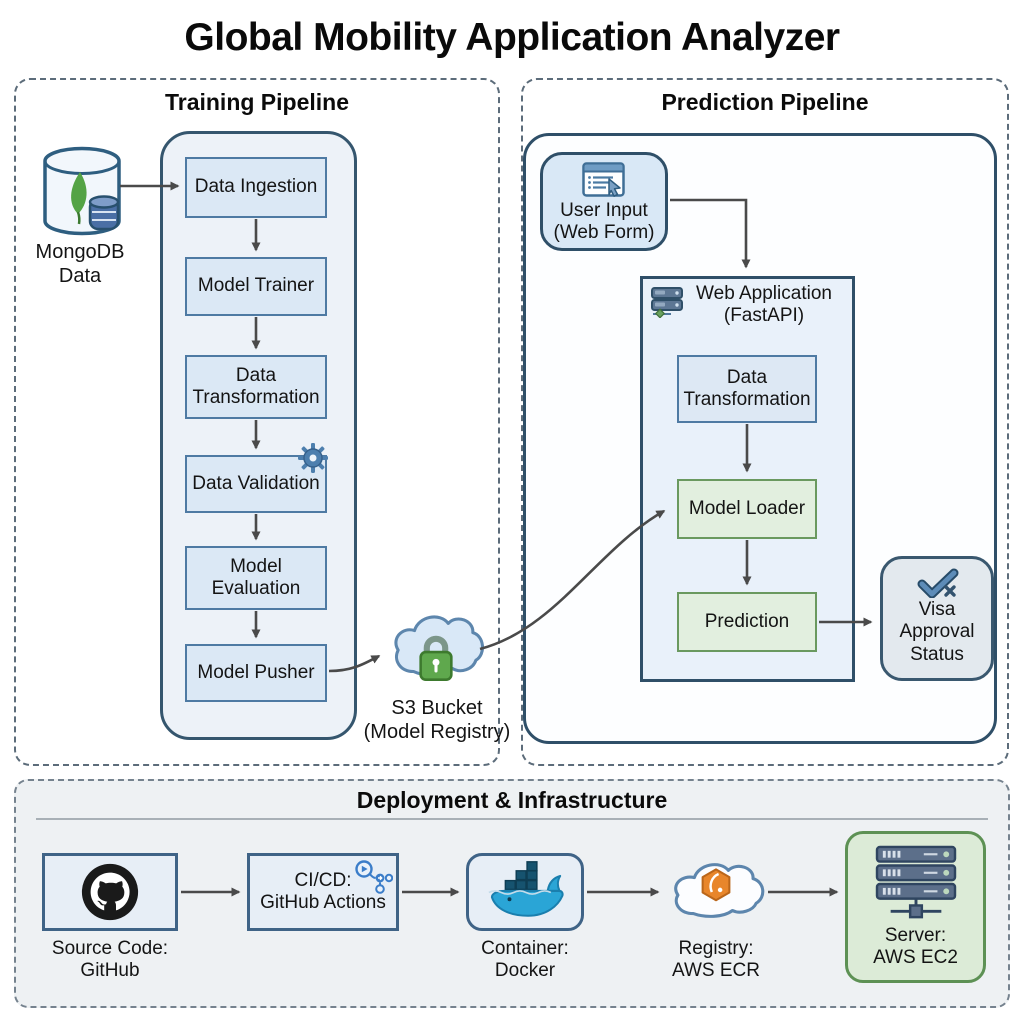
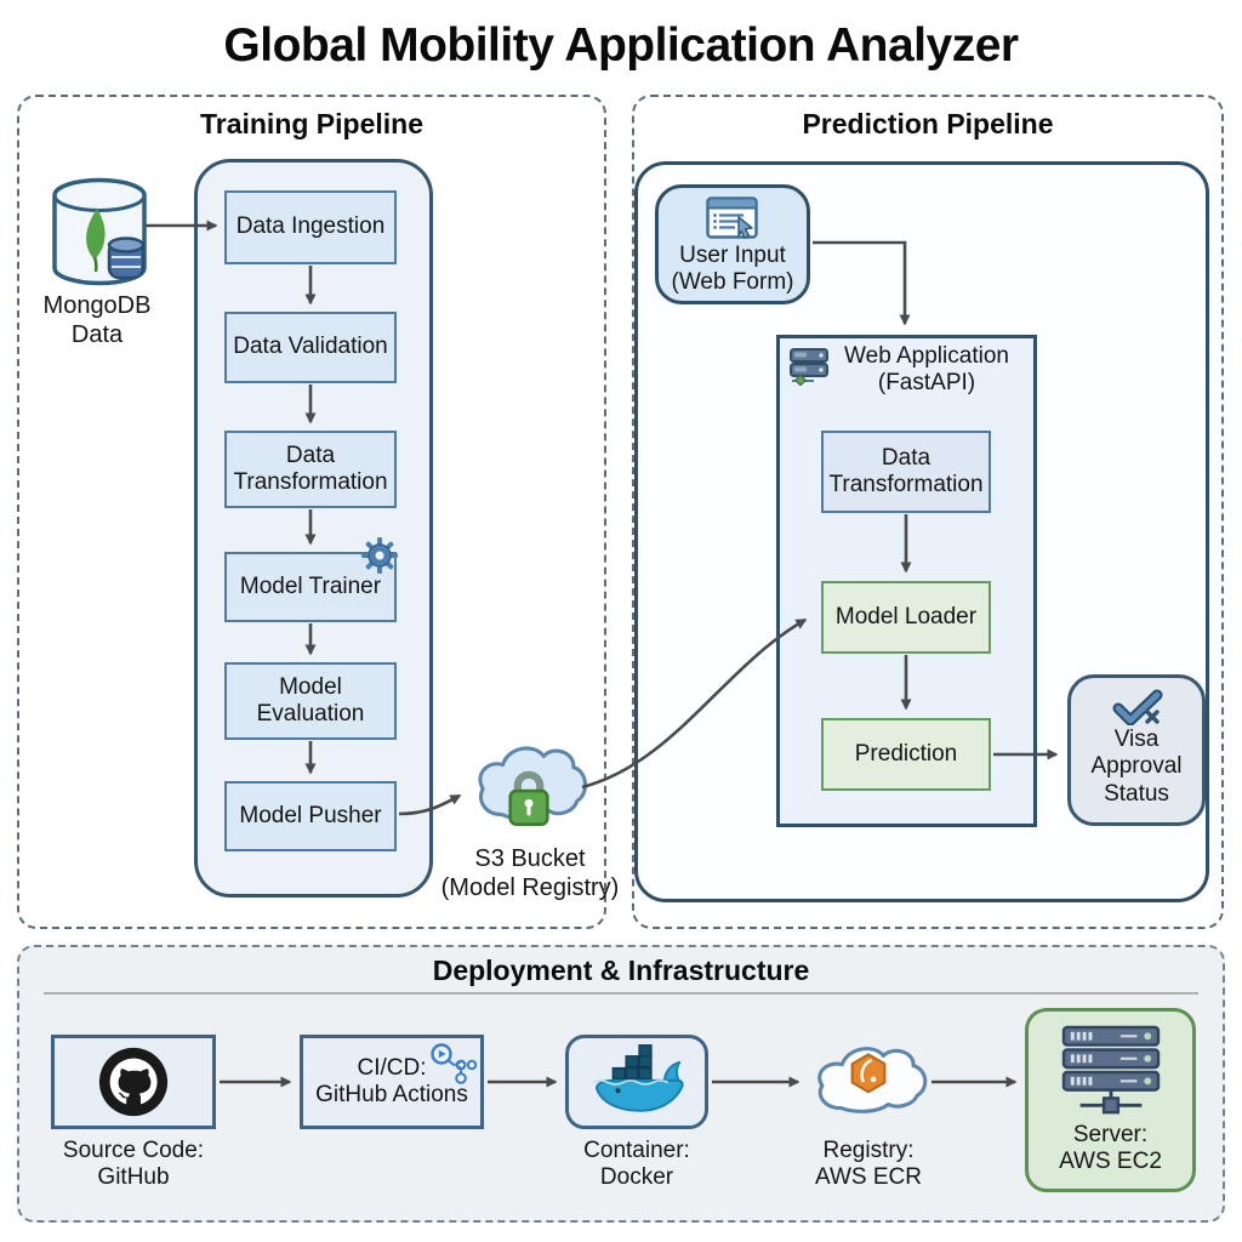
  Global Mobility Application Analyzer
  Training Pipeline
  Data Ingestion
- Model Trainer
+ Data Validation
  Data
  Transformation
- Data Validation
+ Model Trainer
  Model
  Evaluation
  Model Pusher
  MongoDB
  Data
  S3 Bucket
  (Model Registry)
  Prediction Pipeline
  User Input
  (Web Form)
  Web Application
  (FastAPI)
  Data
  Transformation
  Model Loader
  Prediction
  Visa
  Approval
  Status
  Deployment & Infrastructure
  Source Code:
  GitHub
  CI/CD:
  GitHub Actions
  Container:
  Docker
  Registry:
  AWS ECR
  Server:
  AWS EC2
